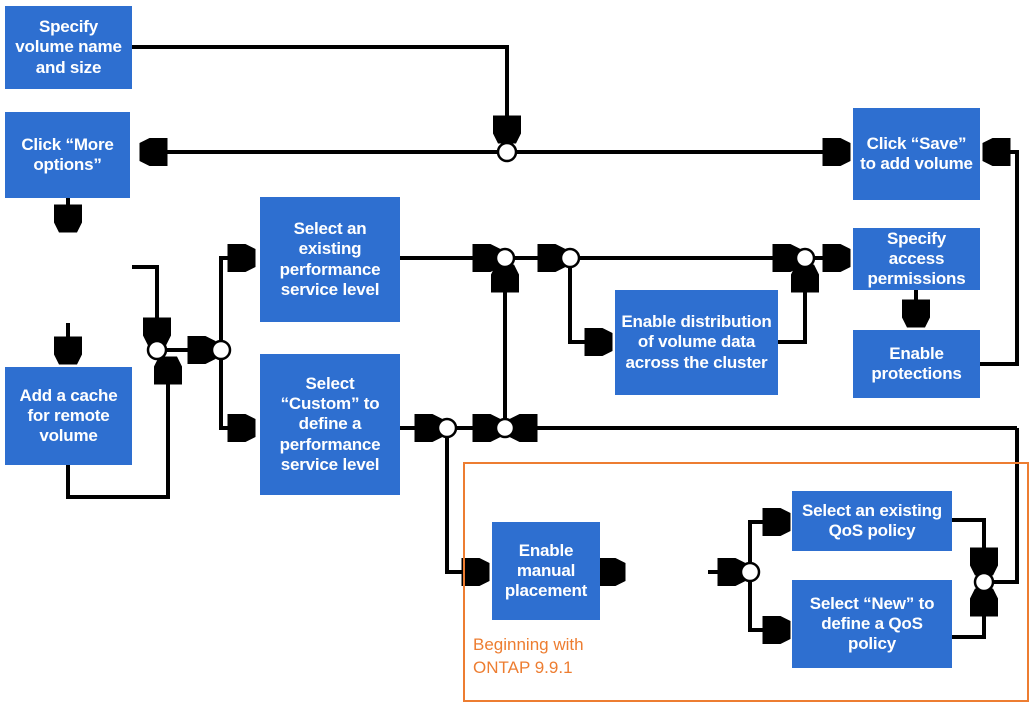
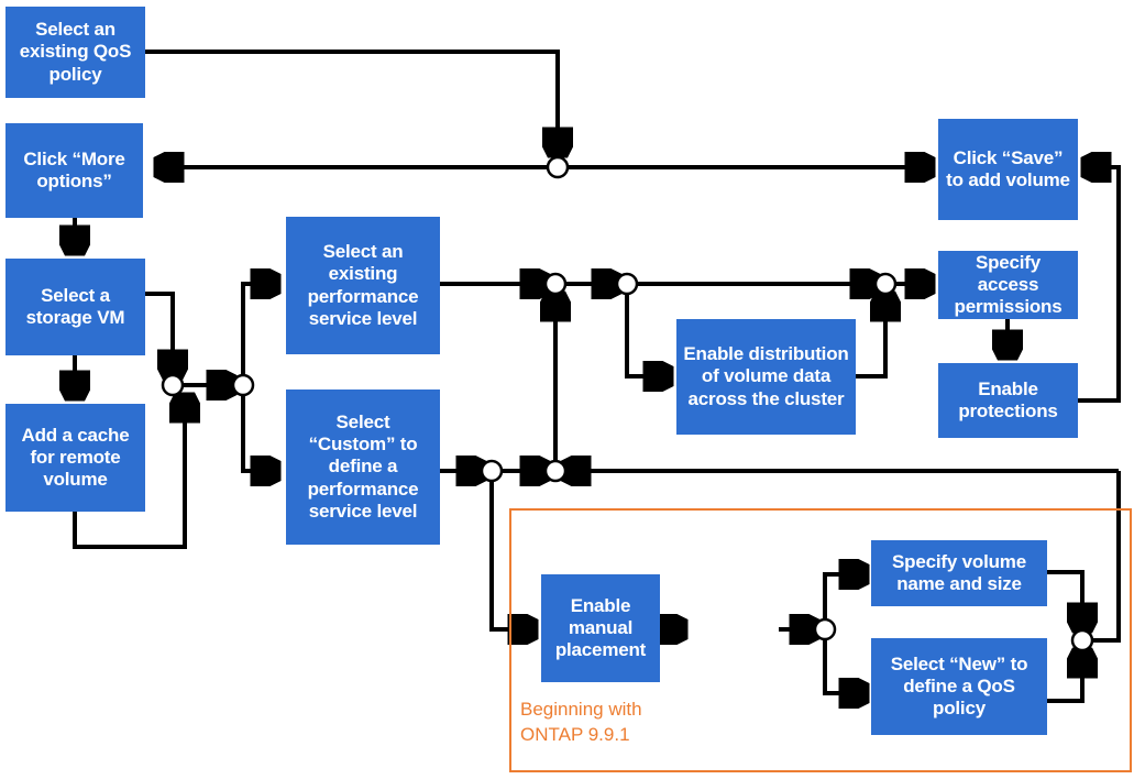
  Beginning with
  ONTAP 9.9.1
- Specify volume name and size
+ Select an existing QoS policy
  Click “More options”
+ Select a storage VM
  Add a cache for remote volume
  Select an existing performance service level
  Select “Custom” to define a performance service level
  Enable distribution of volume data across the cluster
  Click “Save” to add volume
  Specify access permissions
  Enable protections
  Enable manual placement
- Select an existing QoS policy
+ Specify volume name and size
  Select “New” to define a QoS policy
